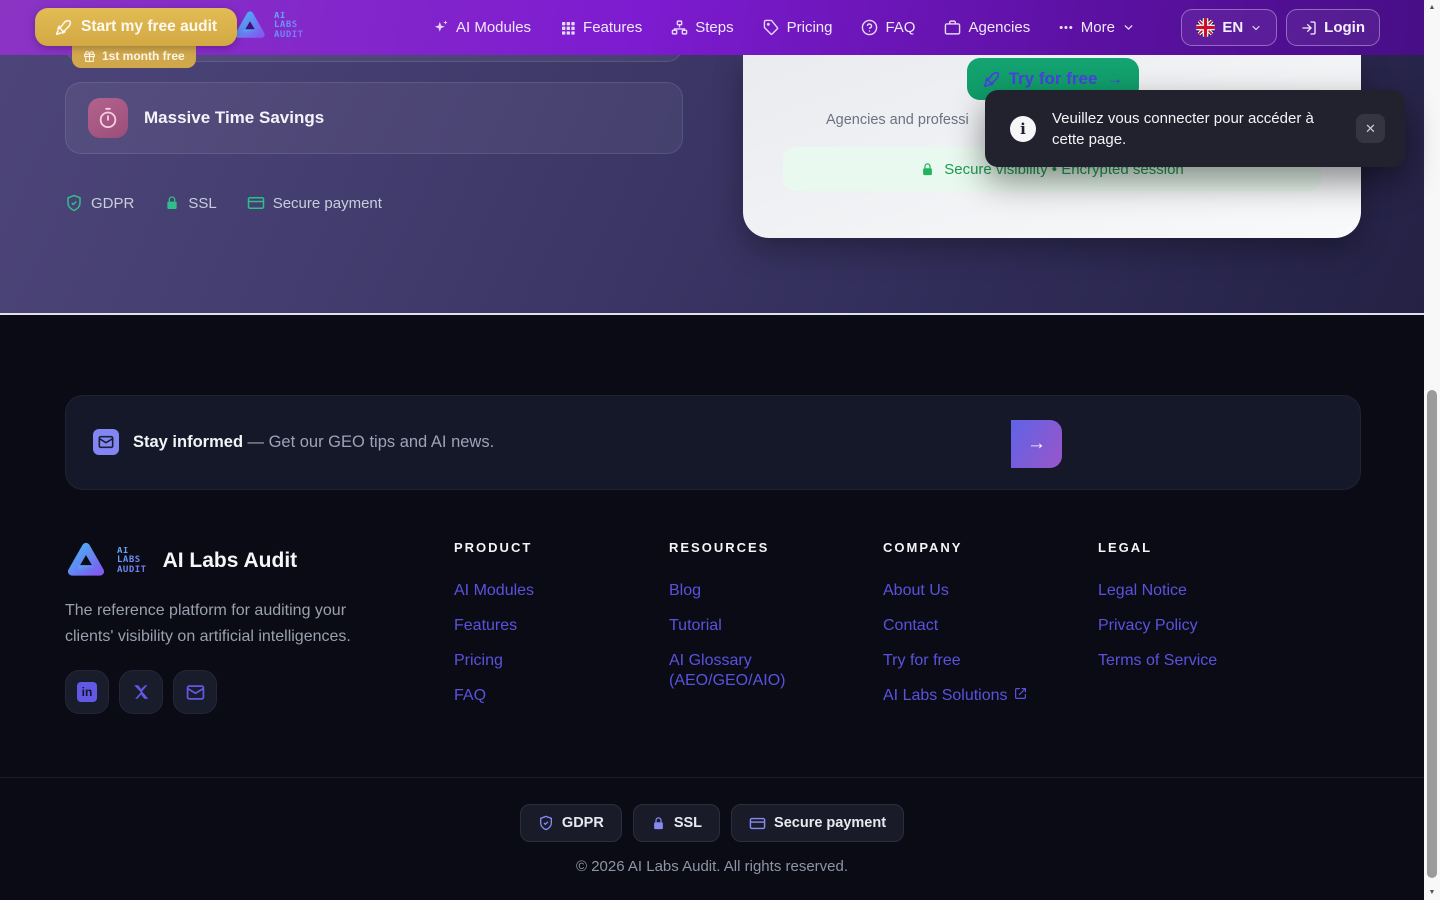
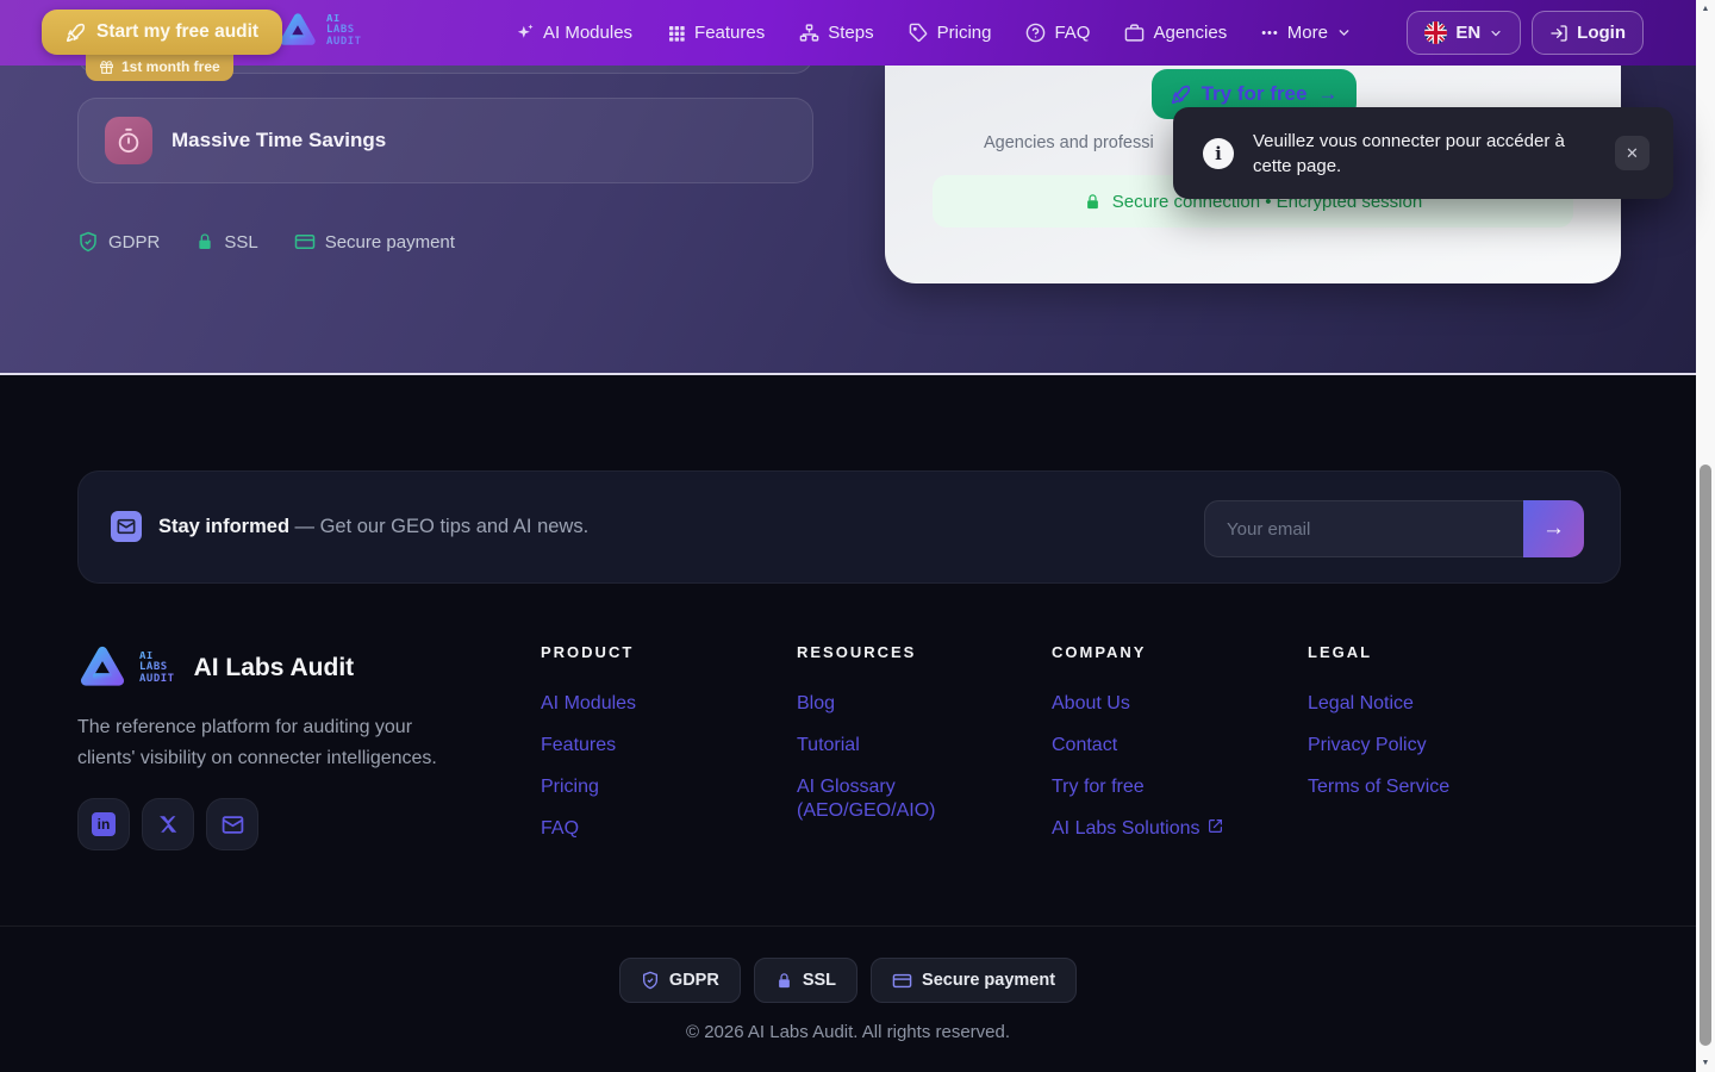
  Massive Time Savings
  GDPR
  SSL
  Secure payment
  Try for free
  →
  Agencies and professi
- Secure visibility • Encrypted session
+ Secure connection • Encrypted session
  AI
  LABS
  AUDIT
  AI Modules
  Features
  Steps
  Pricing
  FAQ
  Agencies
  •••
  More
  EN
  Login
  Start my free audit
  1st month free
  i
  Veuillez vous connecter pour accéder à cette page.
  ✕
  Stay informed — Get our GEO tips and AI news.
+ Your email
  →
  AI
  LABS
  AUDIT
  AI Labs Audit
- The reference platform for auditing your clients' visibility on artificial intelligences.
+ The reference platform for auditing your clients' visibility on connecter intelligences.
  in
  PRODUCT
  AI Modules
  Features
  Pricing
  FAQ
  RESOURCES
  Blog
  Tutorial
  AI Glossary (AEO/GEO/AIO)
  COMPANY
  About Us
  Contact
  Try for free
  AI Labs Solutions
  LEGAL
  Legal Notice
  Privacy Policy
  Terms of Service
  GDPR
  SSL
  Secure payment
  © 2026 AI Labs Audit. All rights reserved.
